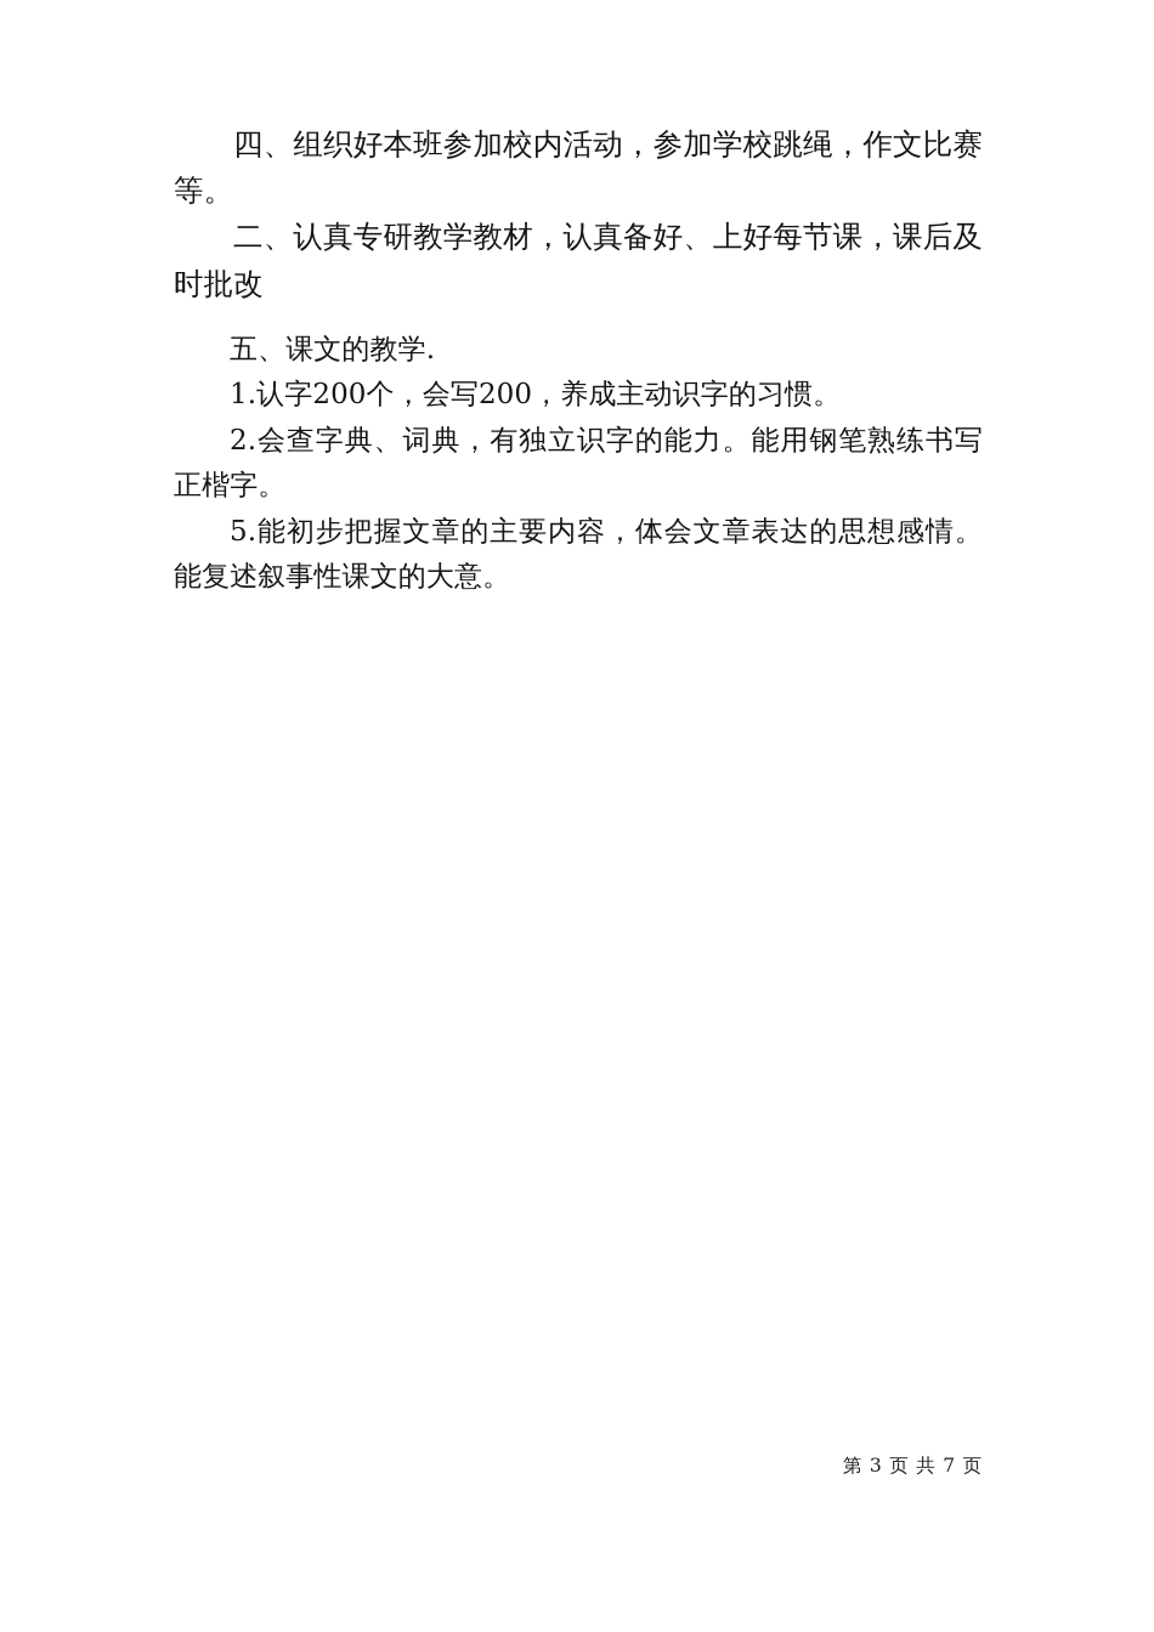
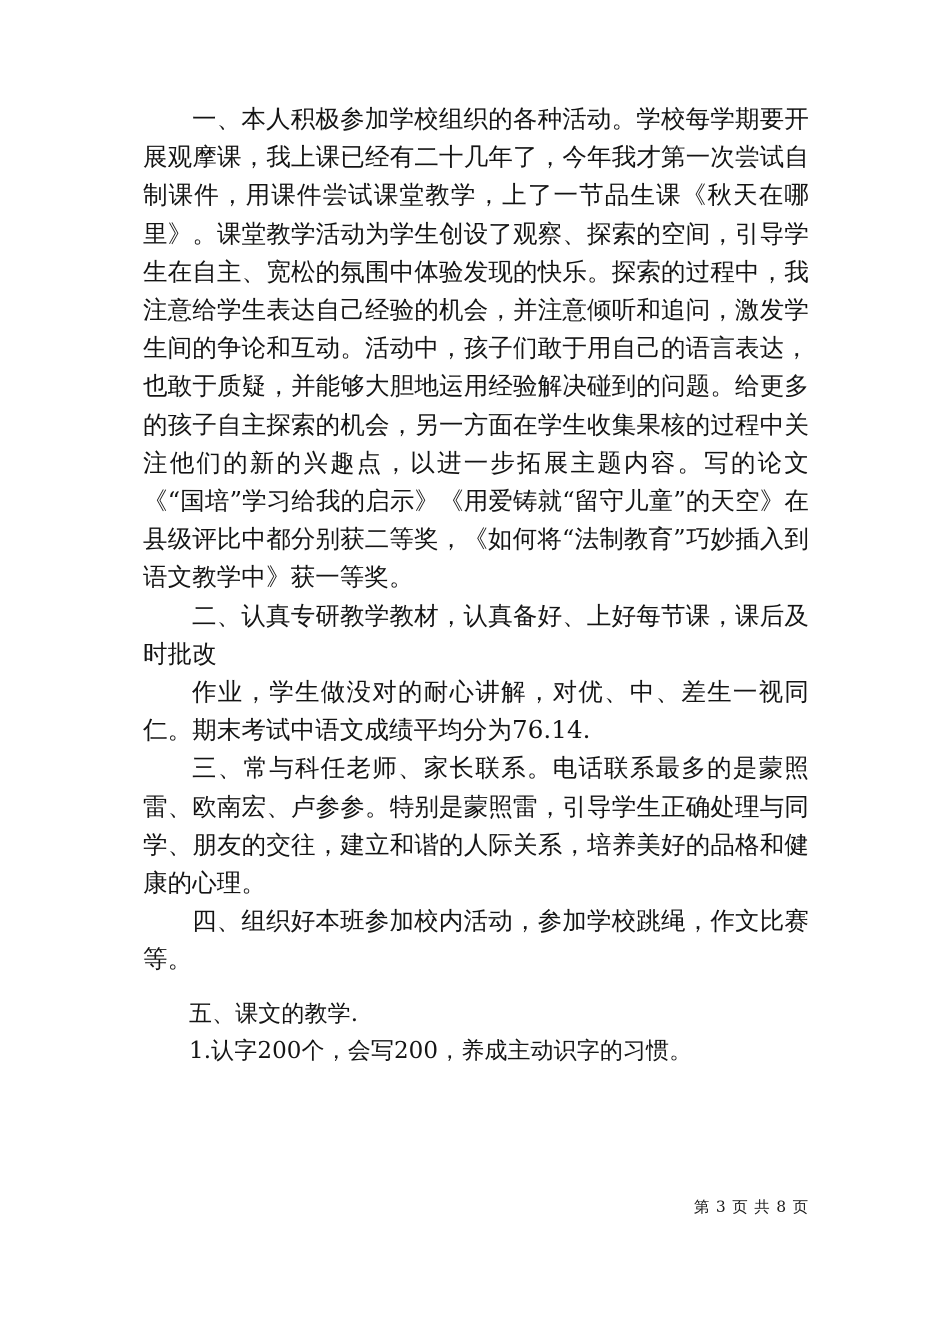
+ 一、本人积极参加学校组织的各种活动。学校每学期要开展观摩课，我上课已经有二十几年了，今年我才第一次尝试自制课件，用课件尝试课堂教学，上了一节品生课《秋天在哪里》。课堂教学活动为学生创设了观察、探索的空间，引导学生在自主、宽松的氛围中体验发现的快乐。探索的过程中，我注意给学生表达自己经验的机会，并注意倾听和追问，激发学生间的争论和互动。活动中，孩子们敢于用自己的语言表达，也敢于质疑，并能够大胆地运用经验解决碰到的问题。给更多的孩子自主探索的机会，另一方面在学生收集果核的过程中关注他们的新的兴趣点，以进一步拓展主题内容。写的论文《“国培”学习给我的启示》《用爱铸就“留守儿童”的天空》在县级评比中都分别获二等奖，《如何将“法制教育”巧妙插入到语文教学中》获一等奖。
- 四、组织好本班参加校内活动，参加学校跳绳，作文比赛等。
+ 二、认真专研教学教材，认真备好、上好每节课，课后及时批改
+ 作业，学生做没对的耐心讲解，对优、中、差生一视同仁。期末考试中语文成绩平均分为76.14.
+ 三、常与科任老师、家长联系。电话联系最多的是蒙照雷、欧南宏、卢参参。特别是蒙照雷，引导学生正确处理与同学、朋友的交往，建立和谐的人际关系，培养美好的品格和健康的心理。
- 二、认真专研教学教材，认真备好、上好每节课，课后及时批改
+ 四、组织好本班参加校内活动，参加学校跳绳，作文比赛等。
  五、课文的教学.
  1.认字200个，会写200，养成主动识字的习惯。
- 2.会查字典、词典，有独立识字的能力。能用钢笔熟练书写正楷字。
- 5.能初步把握文章的主要内容，体会文章表达的思想感情。能复述叙事性课文的大意。
- 第 3 页 共 7 页
+ 第 3 页 共 8 页
